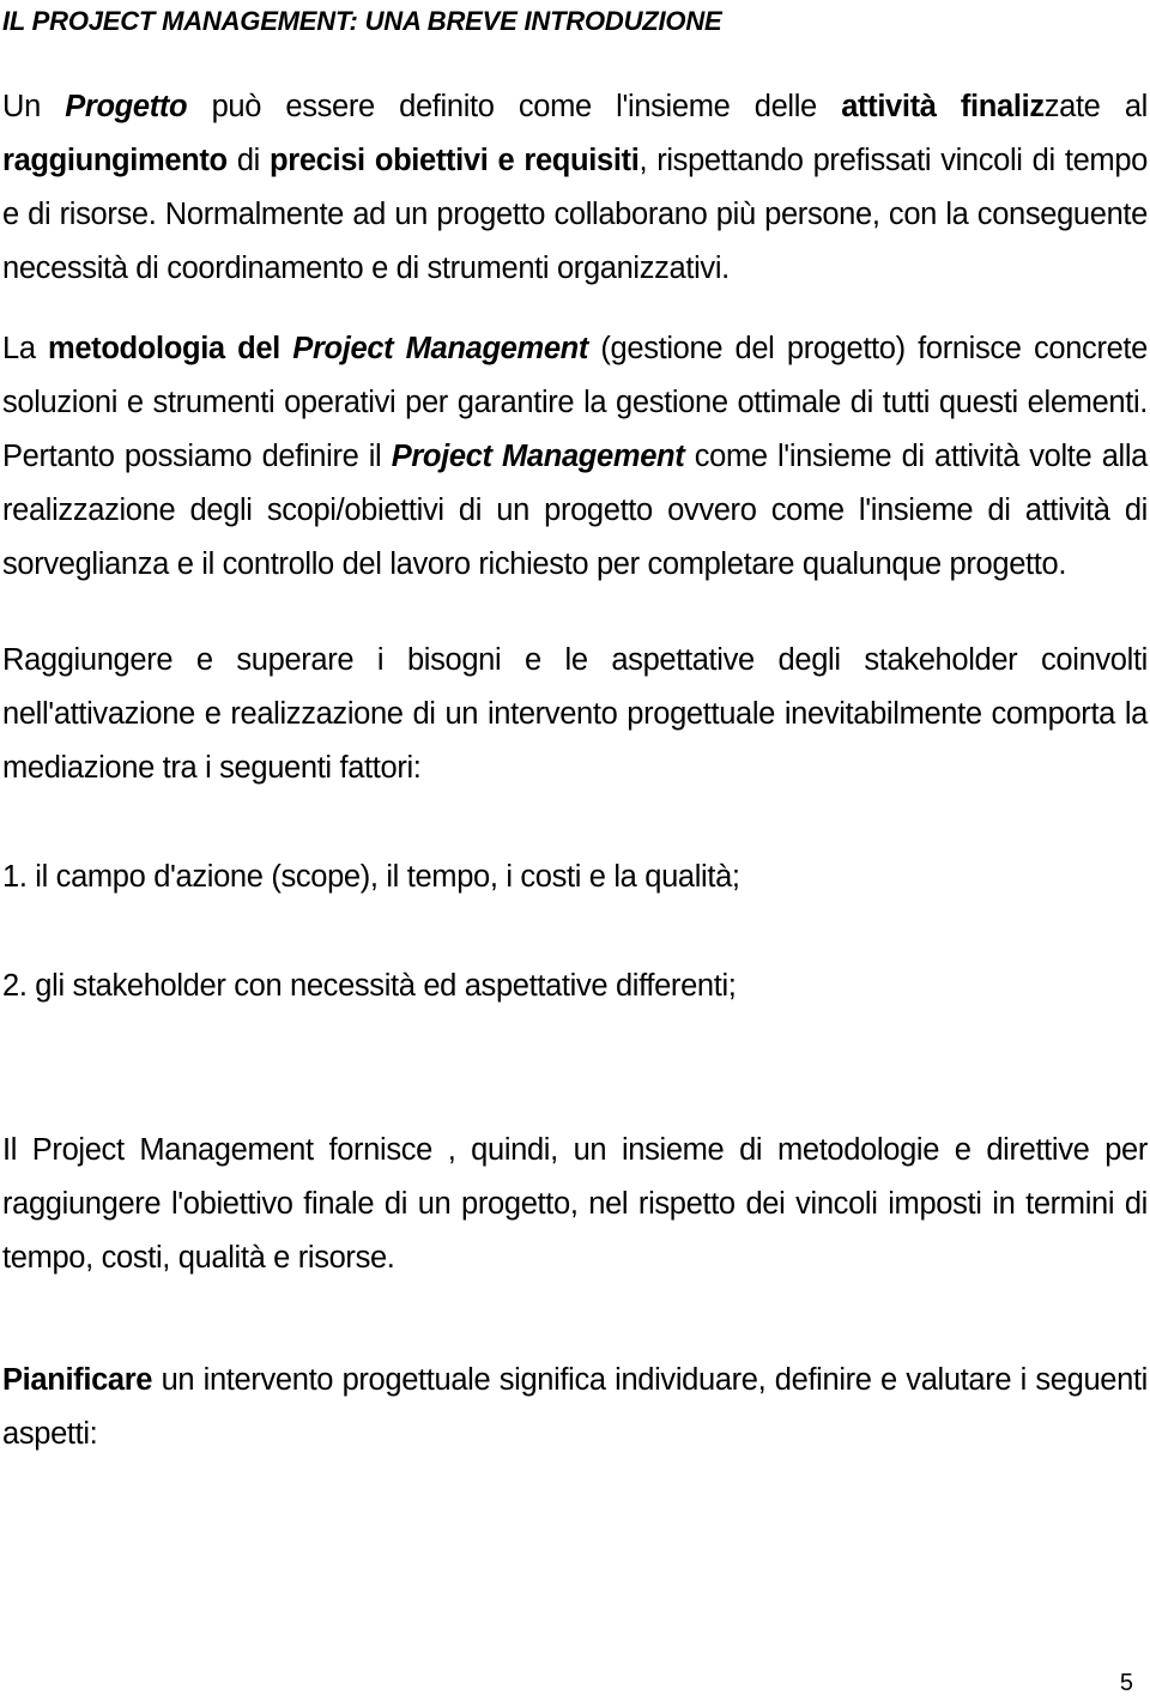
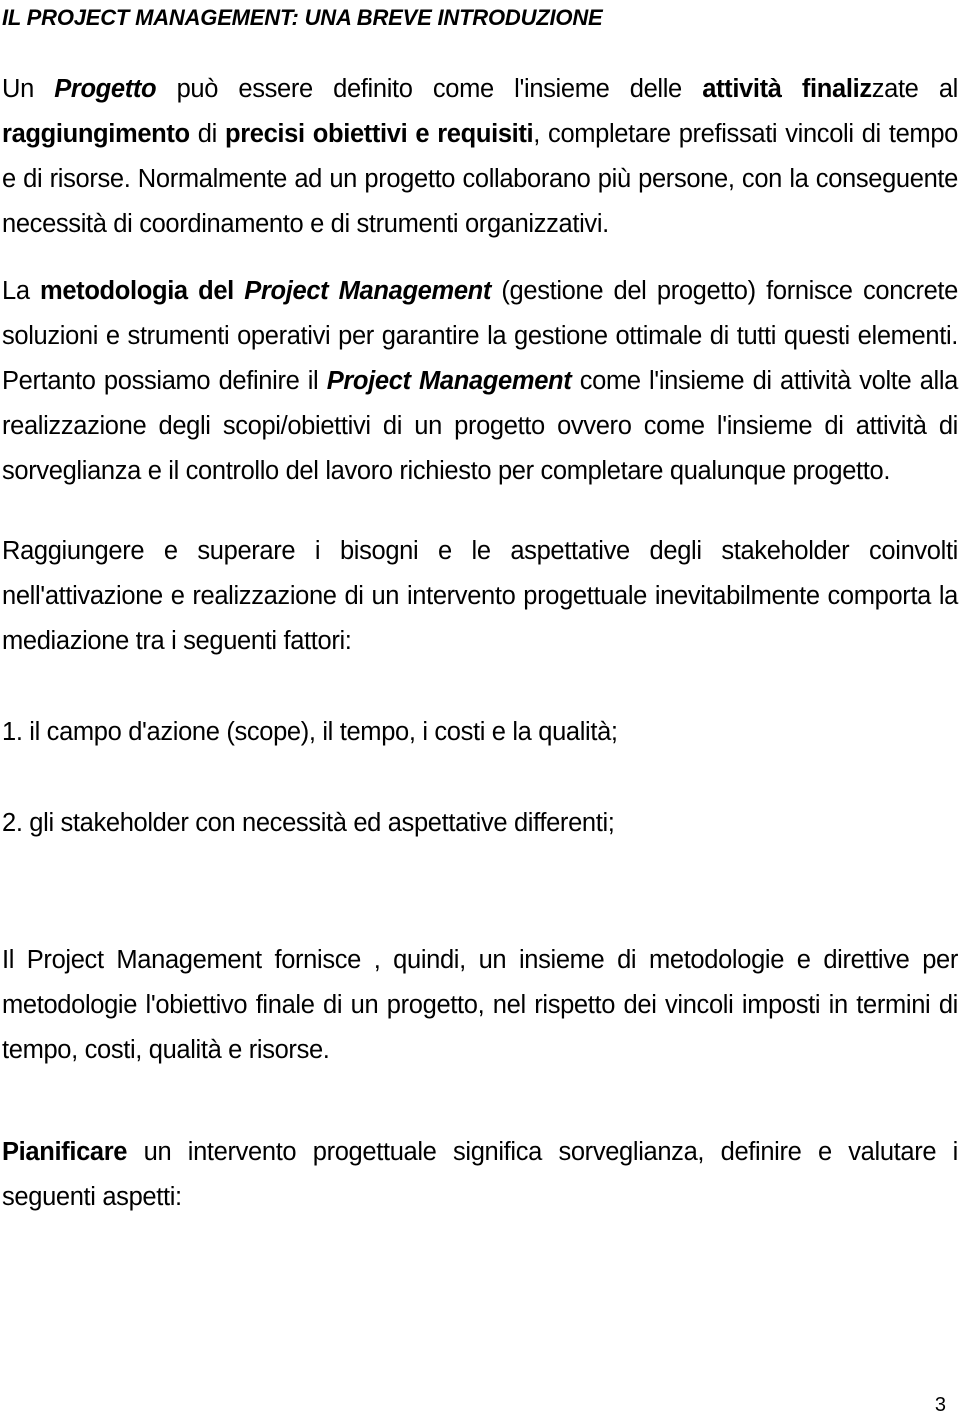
  IL PROJECT MANAGEMENT: UNA BREVE INTRODUZIONE
- Un Progetto può essere definito come l'insieme delle attività finalizzate al raggiungimento di precisi obiettivi e requisiti, rispettando prefissati vincoli di tempo e di risorse. Normalmente ad un progetto collaborano più persone, con la conseguente necessità di coordinamento e di strumenti organizzativi.
+ Un Progetto può essere definito come l'insieme delle attività finalizzate al raggiungimento di precisi obiettivi e requisiti, completare prefissati vincoli di tempo e di risorse. Normalmente ad un progetto collaborano più persone, con la conseguente necessità di coordinamento e di strumenti organizzativi.
  La metodologia del Project Management (gestione del progetto) fornisce concrete soluzioni e strumenti operativi per garantire la gestione ottimale di tutti questi elementi. Pertanto possiamo definire il Project Management come l'insieme di attività volte alla realizzazione degli scopi/obiettivi di un progetto ovvero come l'insieme di attività di sorveglianza e il controllo del lavoro richiesto per completare qualunque progetto.
  Raggiungere e superare i bisogni e le aspettative degli stakeholder coinvolti nell'attivazione e realizzazione di un intervento progettuale inevitabilmente comporta la mediazione tra i seguenti fattori:
  1. il campo d'azione (scope), il tempo, i costi e la qualità;
  2. gli stakeholder con necessità ed aspettative differenti;
- Il Project Management fornisce , quindi, un insieme di metodologie e direttive per raggiungere l'obiettivo finale di un progetto, nel rispetto dei vincoli imposti in termini di tempo, costi, qualità e risorse.
+ Il Project Management fornisce , quindi, un insieme di metodologie e direttive per metodologie l'obiettivo finale di un progetto, nel rispetto dei vincoli imposti in termini di tempo, costi, qualità e risorse.
- Pianificare un intervento progettuale significa individuare, definire e valutare i seguenti aspetti:
+ Pianificare un intervento progettuale significa sorveglianza, definire e valutare i seguenti aspetti:
- 5
+ 3
